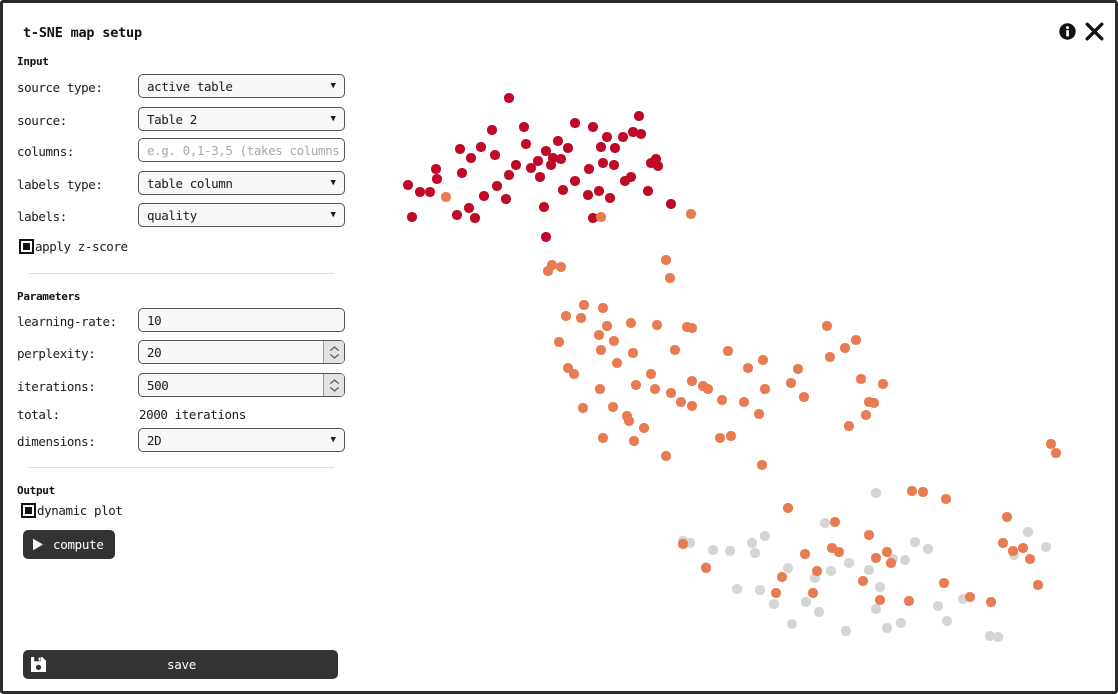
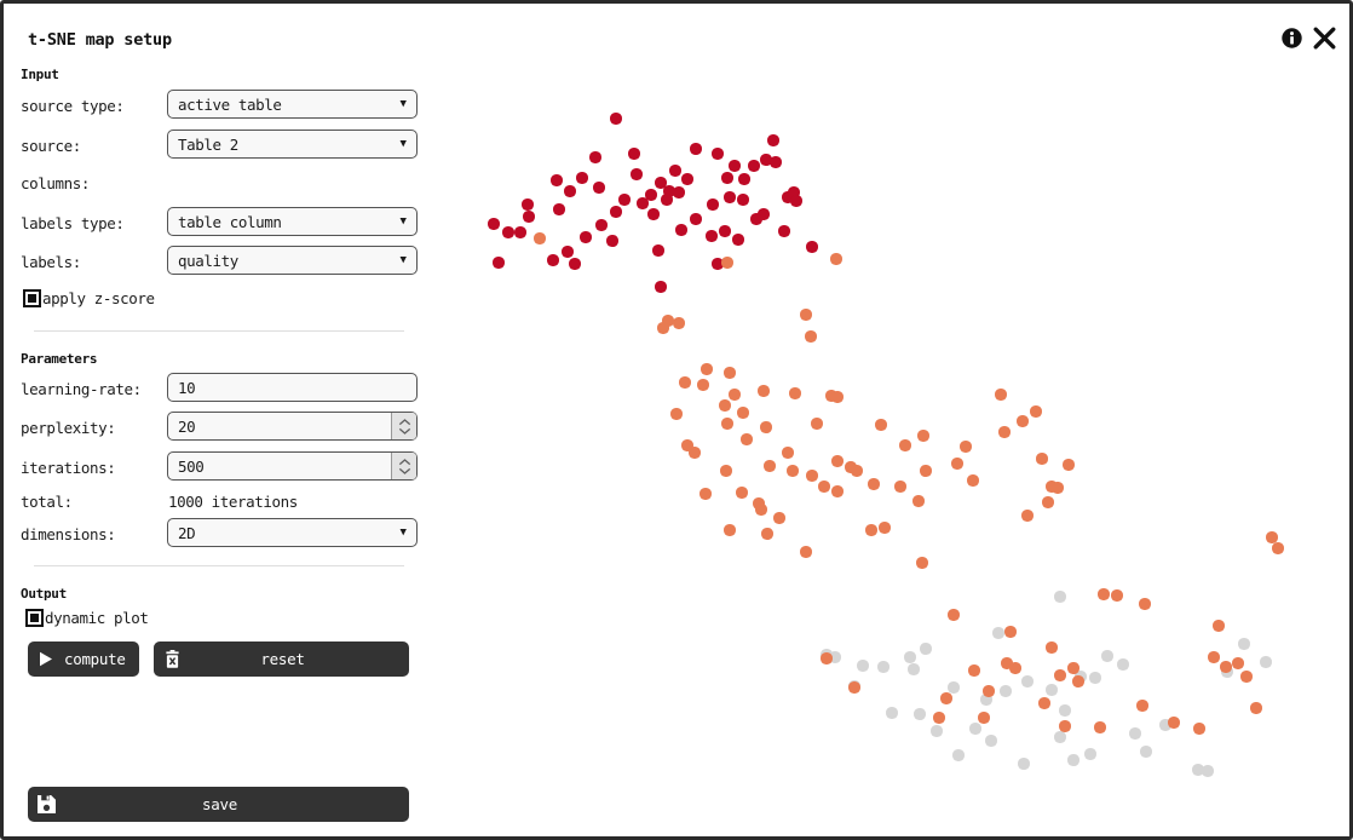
  t-SNE map setup
  Input
  source type:
  active table
  ▼
  source:
  Table 2
  ▼
  columns:
- e.g. 0,1-3,5 (takes columns
  labels type:
  table column
  ▼
  labels:
  quality
  ▼
  apply z-score
  Parameters
  learning-rate:
  10
  perplexity:
  20
  iterations:
  500
  total:
- 2000 iterations
+ 1000 iterations
  dimensions:
  2D
  ▼
  Output
  dynamic plot
  compute
+ reset
  save
